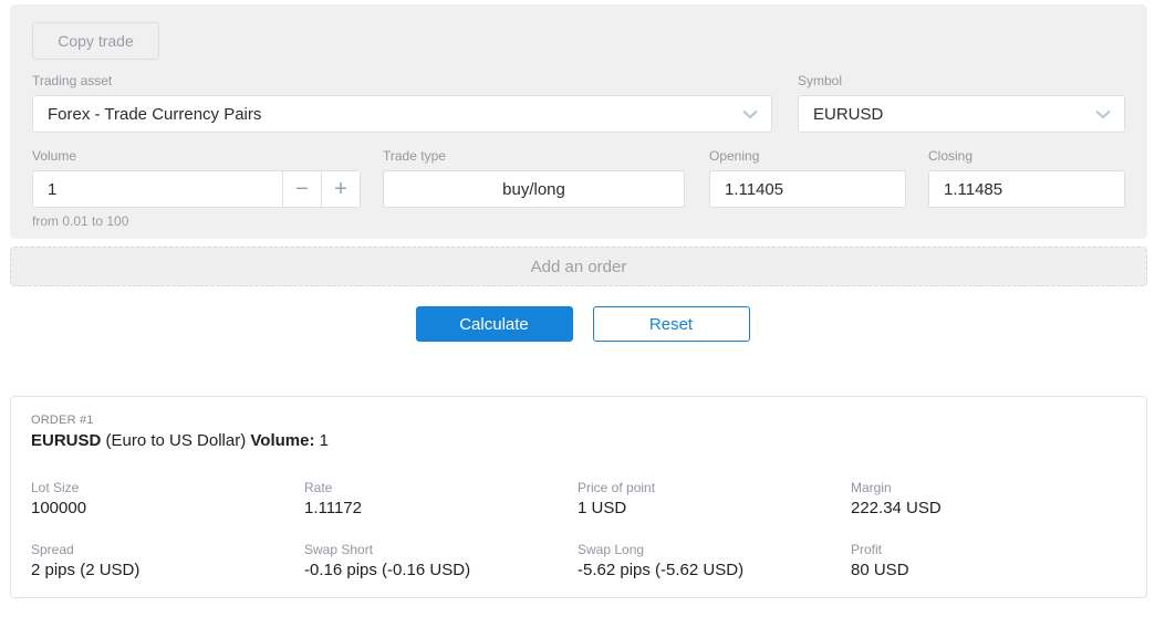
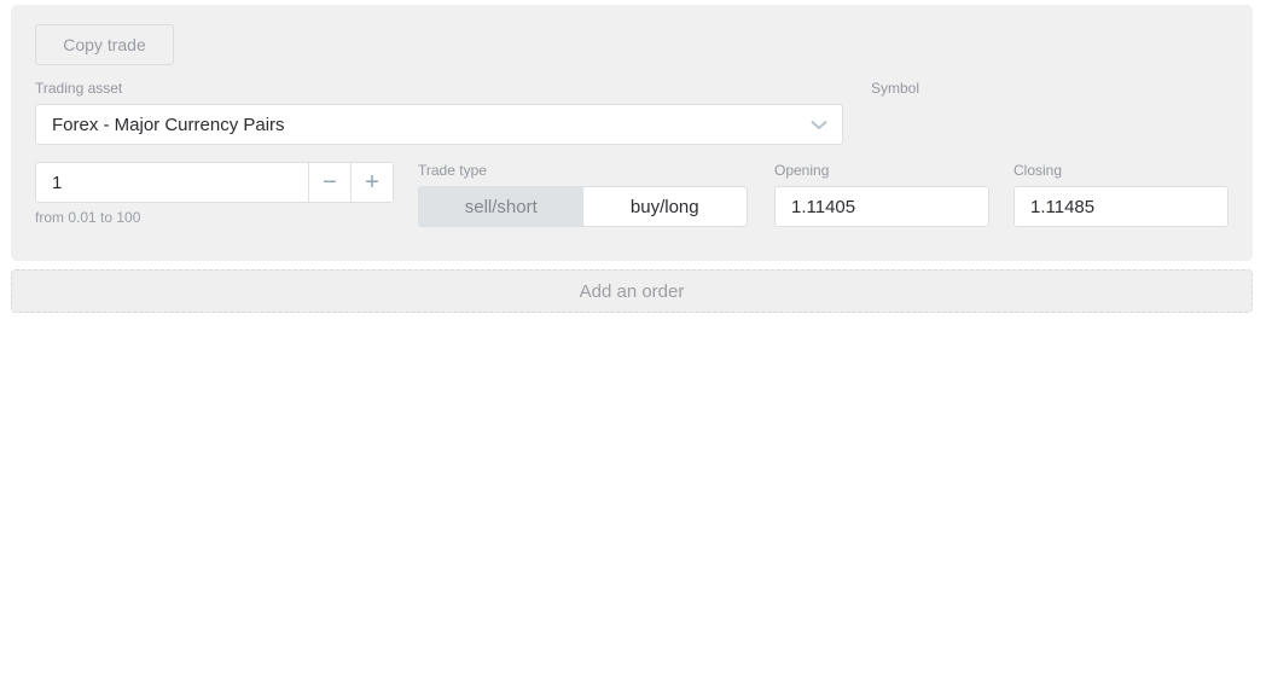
  Copy trade
  Trading asset
- Forex - Trade Currency Pairs
+ Forex - Major Currency Pairs
  Symbol
- EURUSD
- Volume
  1
  −
  +
  from 0.01 to 100
  Trade type
+ sell/short
  buy/long
  Opening
  1.11405
  Closing
  1.11485
  Add an order
- Calculate
- Reset
- ORDER #1
- EURUSD (Euro to US Dollar) Volume: 1
- Lot Size
- 100000
- Rate
- 1.11172
- Price of point
- 1 USD
- Margin
- 222.34 USD
- Spread
- 2 pips (2 USD)
- Swap Short
- -0.16 pips (-0.16 USD)
- Swap Long
- -5.62 pips (-5.62 USD)
- Profit
- 80 USD
